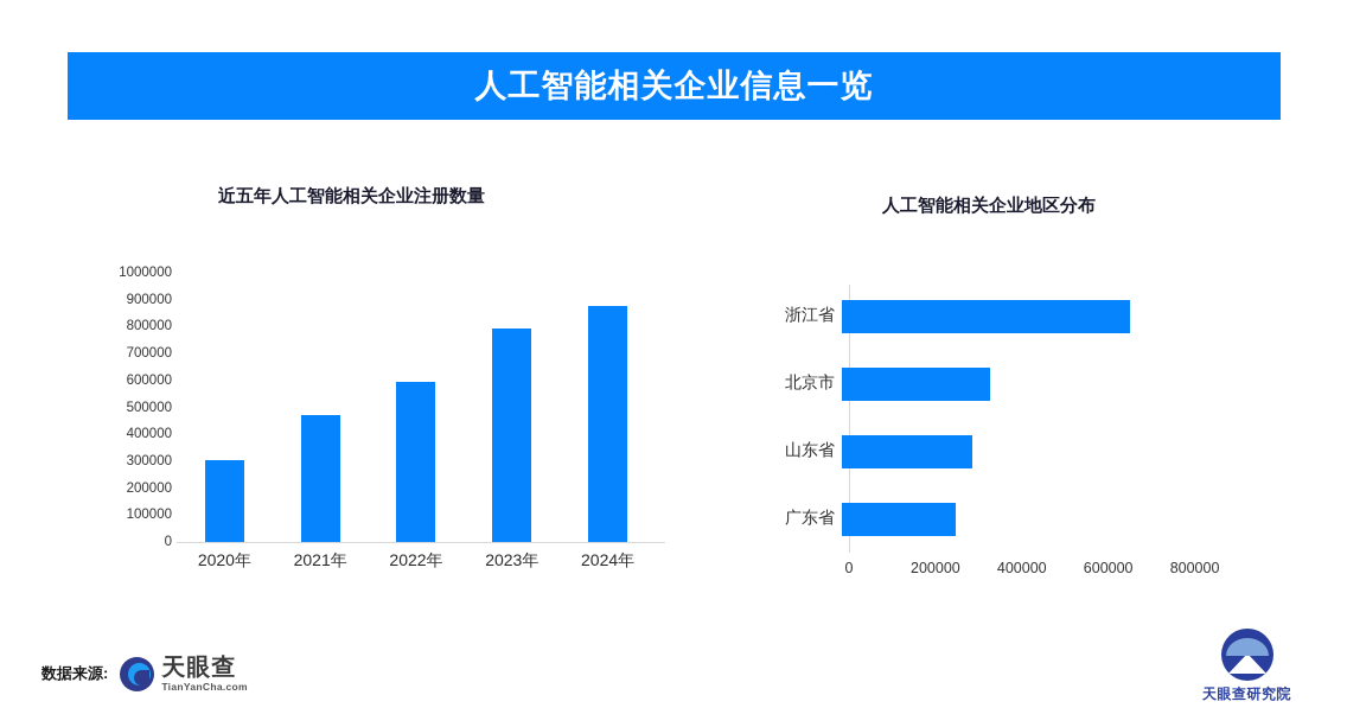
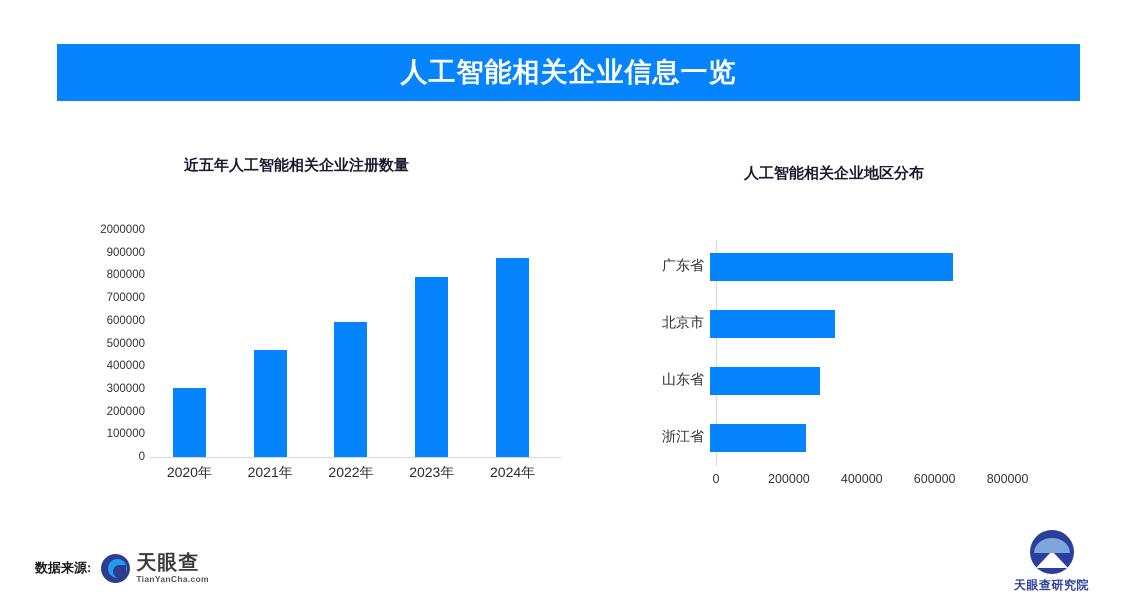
  人工智能相关企业信息一览
  近五年人工智能相关企业注册数量
- 1000000
+ 2000000
  900000
  800000
  700000
  600000
  500000
  400000
  300000
  200000
  100000
  0
  2020年
  2021年
  2022年
  2023年
  2024年
  人工智能相关企业地区分布
- 浙江省
+ 广东省
  北京市
  山东省
- 广东省
+ 浙江省
  0
  200000
  400000
  600000
  800000
  数据来源:
  天眼查
  TianYanCha.com
  天眼查研究院
